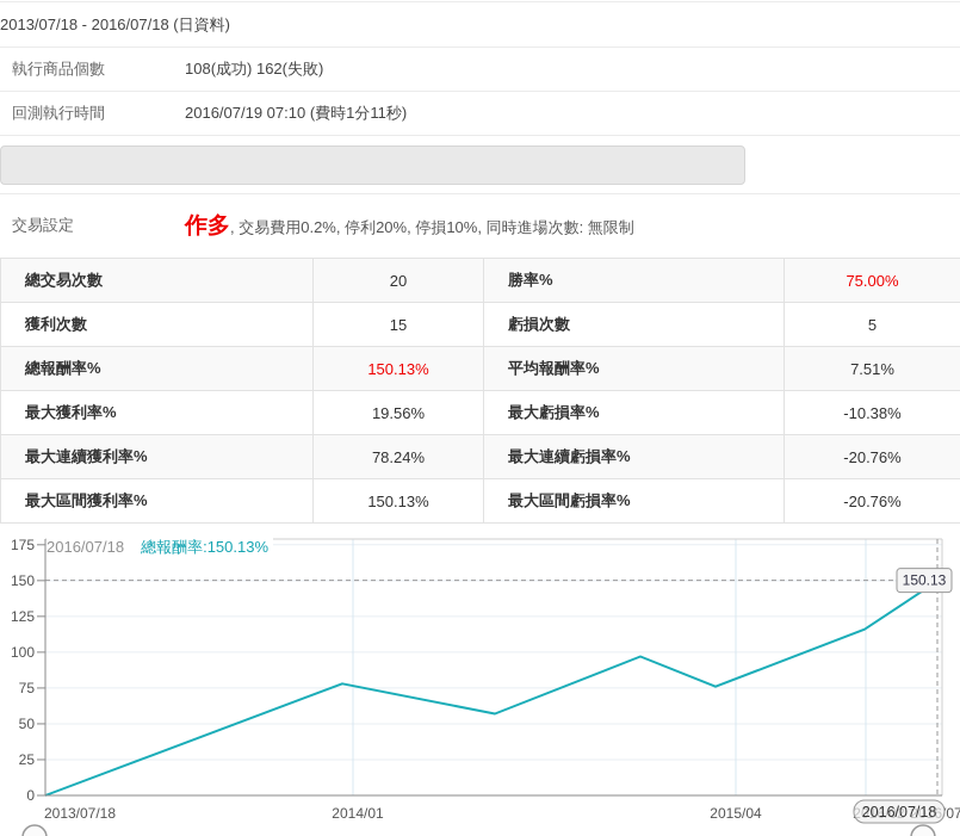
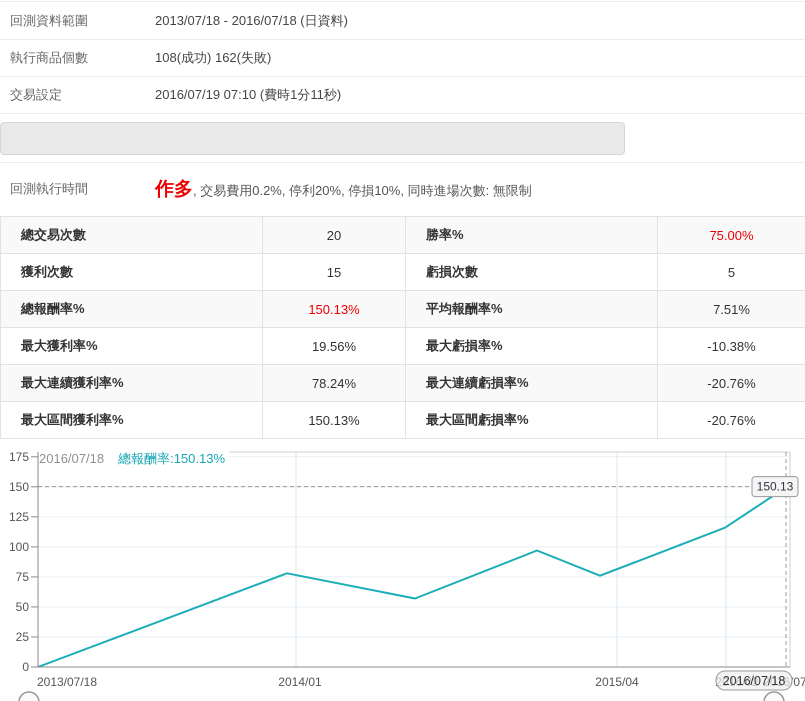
+ 回測資料範圍
  2013/07/18 - 2016/07/18 (日資料)
  執行商品個數
  108(成功) 162(失敗)
- 回測執行時間
+ 交易設定
  2016/07/19 07:10 (費時1分11秒)
- 交易設定
+ 回測執行時間
  作多, 交易費用0.2%, 停利20%, 停損10%, 同時進場次數: 無限制
  總交易次數	20	勝率%	75.00%
  獲利次數	15	虧損次數	5
  總報酬率%	150.13%	平均報酬率%	7.51%
  最大獲利率%	19.56%	最大虧損率%	-10.38%
  最大連續獲利率%	78.24%	最大連續虧損率%	-20.76%
  最大區間獲利率%	150.13%	最大區間虧損率%	-20.76%
  2016/07/18 總報酬率:150.13%
  0
  25
  50
  75
  100
  125
  150
  175
  2013/07/18
  2014/01
  2015/04
  2016/02
  2016/07
  150.13
  2016/07/18
